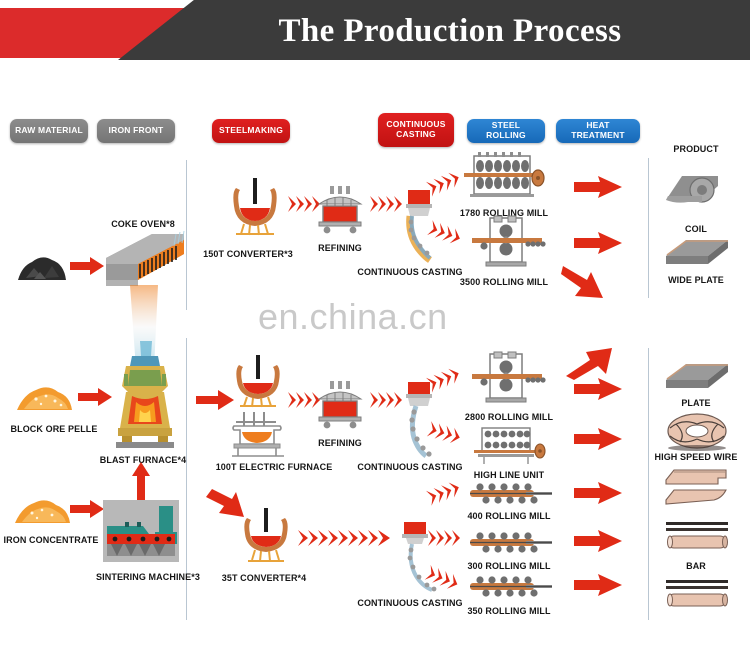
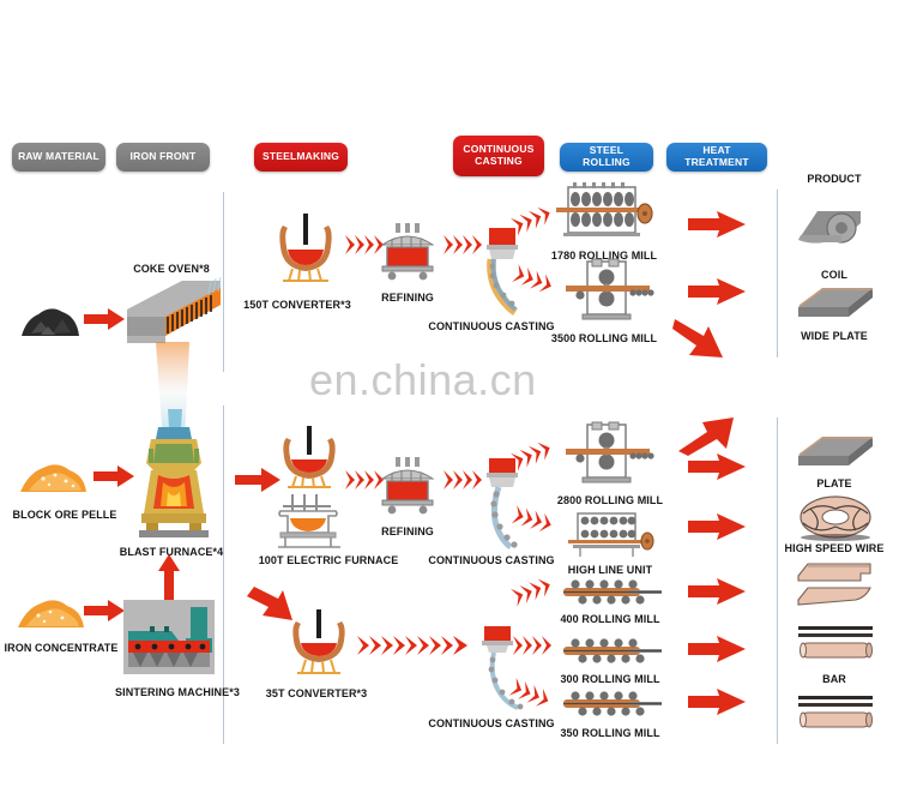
- The Production Process
  RAW MATERIAL
  IRON FRONT
  STEELMAKING
  CONTINUOUS CASTING
  STEEL ROLLING
  HEAT TREATMENT
  PRODUCT
  COKE OVEN*8
  BLOCK ORE PELLE
  BLAST FURNACE*4
  IRON CONCENTRATE
  SINTERING MACHINE*3
  150T CONVERTER*3
  REFINING
  CONTINUOUS CASTING
  1780 ROLLING MILL
  3500 ROLLING MILL
  100T ELECTRIC FURNACE
  REFINING
  CONTINUOUS CASTING
  2800 ROLLING MILL
  HIGH LINE UNIT
- 35T CONVERTER*4
+ 35T CONVERTER*3
  CONTINUOUS CASTING
  400 ROLLING MILL
  300 ROLLING MILL
  350 ROLLING MILL
  COIL
  WIDE PLATE
  PLATE
  HIGH SPEED WIRE
  BAR
  en.china.cn
